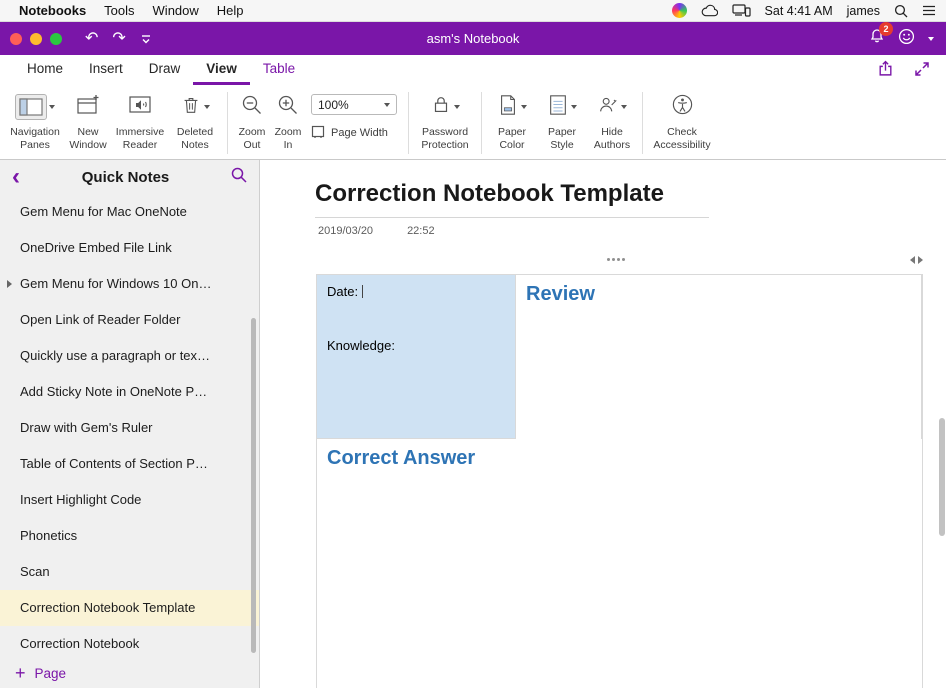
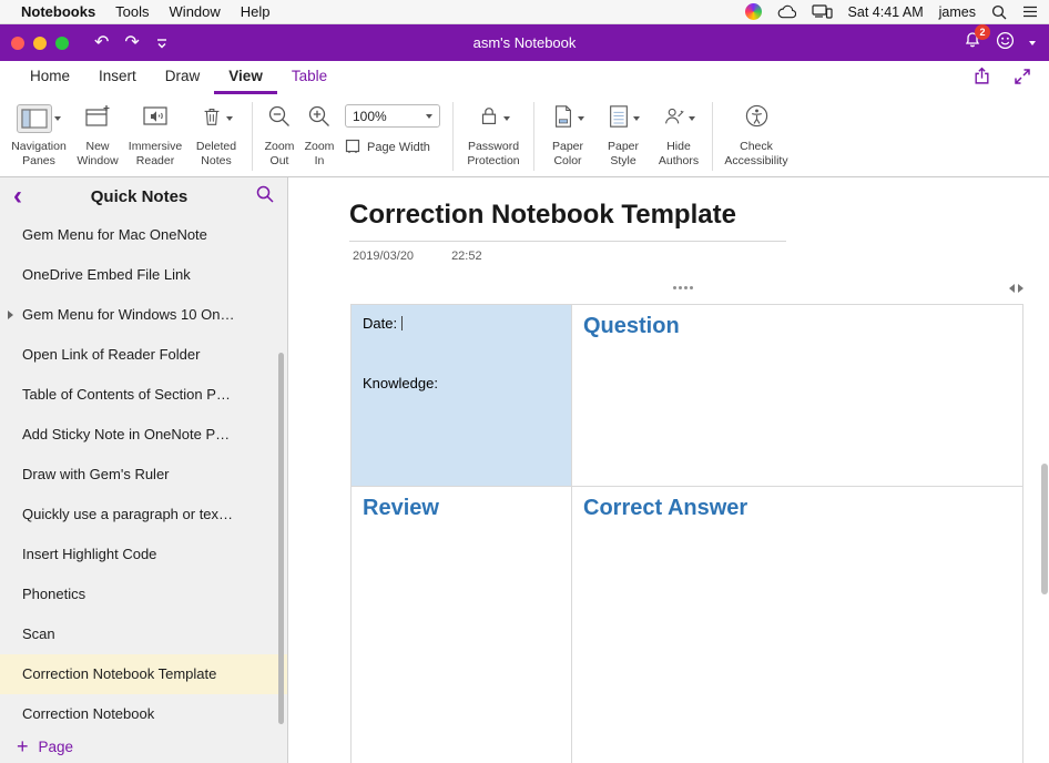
  Notebooks
  Tools
  Window
  Help
  Sat 4:41 AM
  james
  ↶
  ↷
  asm's Notebook
  2
  Home
  Insert
  Draw
  View
  Table
  Navigation Panes
  New Window
  Immersive Reader
  Deleted Notes
  Zoom Out
  Zoom In
  100%
  Page Width
  Password Protection
  Paper Color
  Paper Style
  Hide Authors
  Check Accessibility
  ‹
  Quick Notes
  Gem Menu for Mac OneNote
  OneDrive Embed File Link
  Gem Menu for Windows 10 On…
  Open Link of Reader Folder
- Quickly use a paragraph or tex…
+ Table of Contents of Section P…
  Add Sticky Note in OneNote P…
  Draw with Gem's Ruler
- Table of Contents of Section P…
+ Quickly use a paragraph or tex…
  Insert Highlight Code
  Phonetics
  Scan
  Correction Notebook Template
  Correction Notebook
  +
  Page
  Correction Notebook Template
  2019/03/20
  22:52
  Date:
  Knowledge:
+ Question
  Review
  Correct Answer
